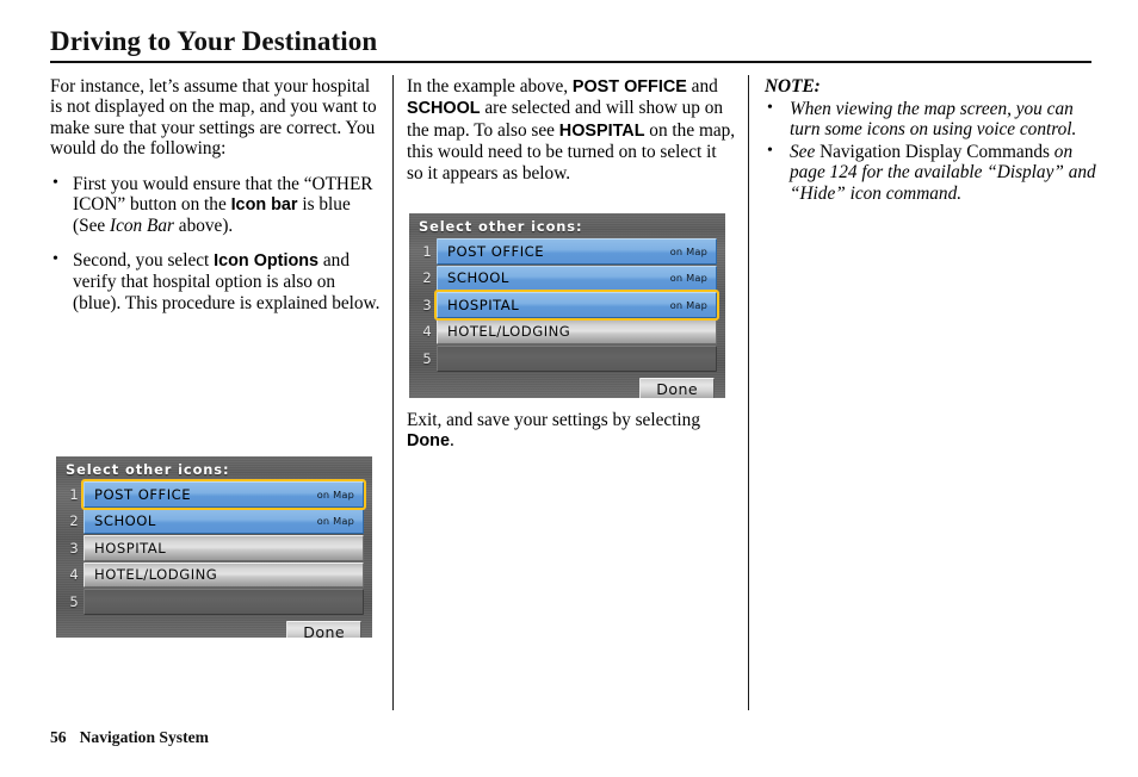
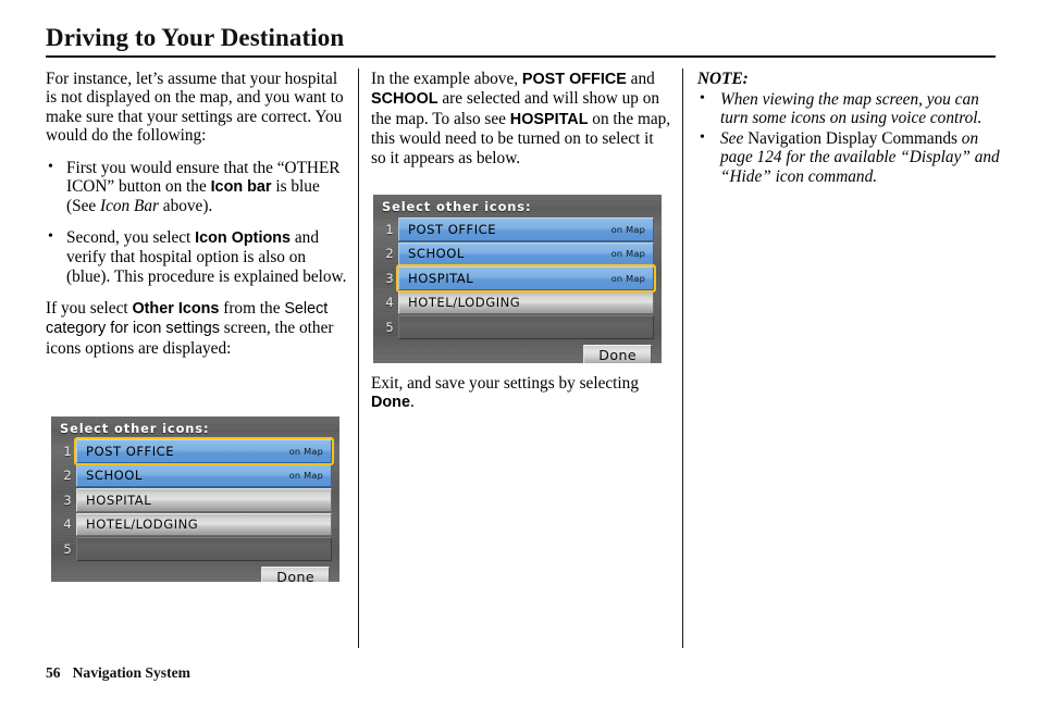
  Driving to Your Destination
  For instance, let’s assume that your hospital is not displayed on the map, and you want to make sure that your settings are correct. You would do the following:
  First you would ensure that the “OTHER ICON” button on the Icon bar is blue (See Icon Bar above).
  Second, you select Icon Options and verify that hospital option is also on (blue). This procedure is explained below.
+ If you select Other Icons from the Select category for icon settings screen, the other icons options are displayed:
  Select other icons:
  1
  POST OFFICE
  on Map
  2
  SCHOOL
  on Map
  3
  HOSPITAL
  4
  HOTEL/LODGING
  5
  Done
  In the example above, POST OFFICE and SCHOOL are selected and will show up on the map. To also see HOSPITAL on the map, this would need to be turned on to select it so it appears as below.
  Select other icons:
  1
  POST OFFICE
  on Map
  2
  SCHOOL
  on Map
  3
  HOSPITAL
  on Map
  4
  HOTEL/LODGING
  5
  Done
  Exit, and save your settings by selecting Done.
  NOTE:
  When viewing the map screen, you can turn some icons on using voice control.
  See Navigation Display Commands on page 124 for the available “Display” and “Hide” icon command.
  56 Navigation System
